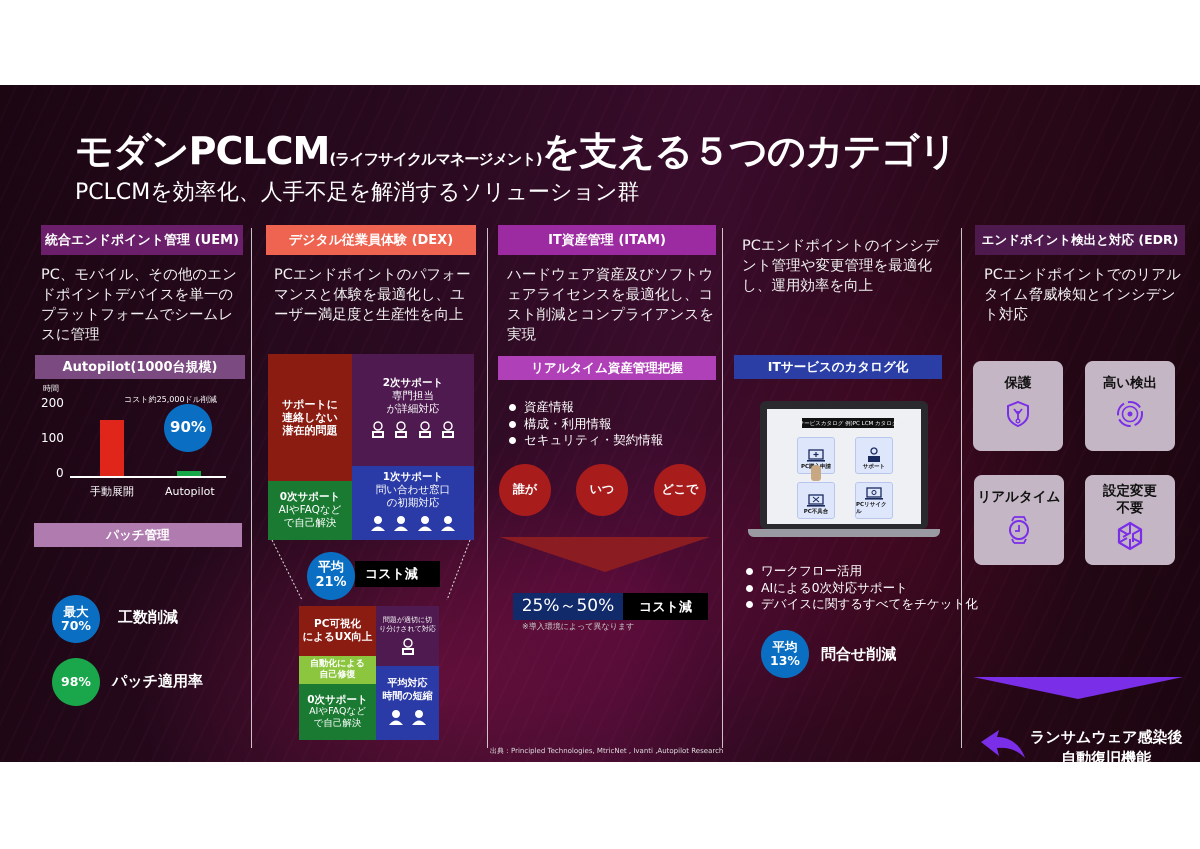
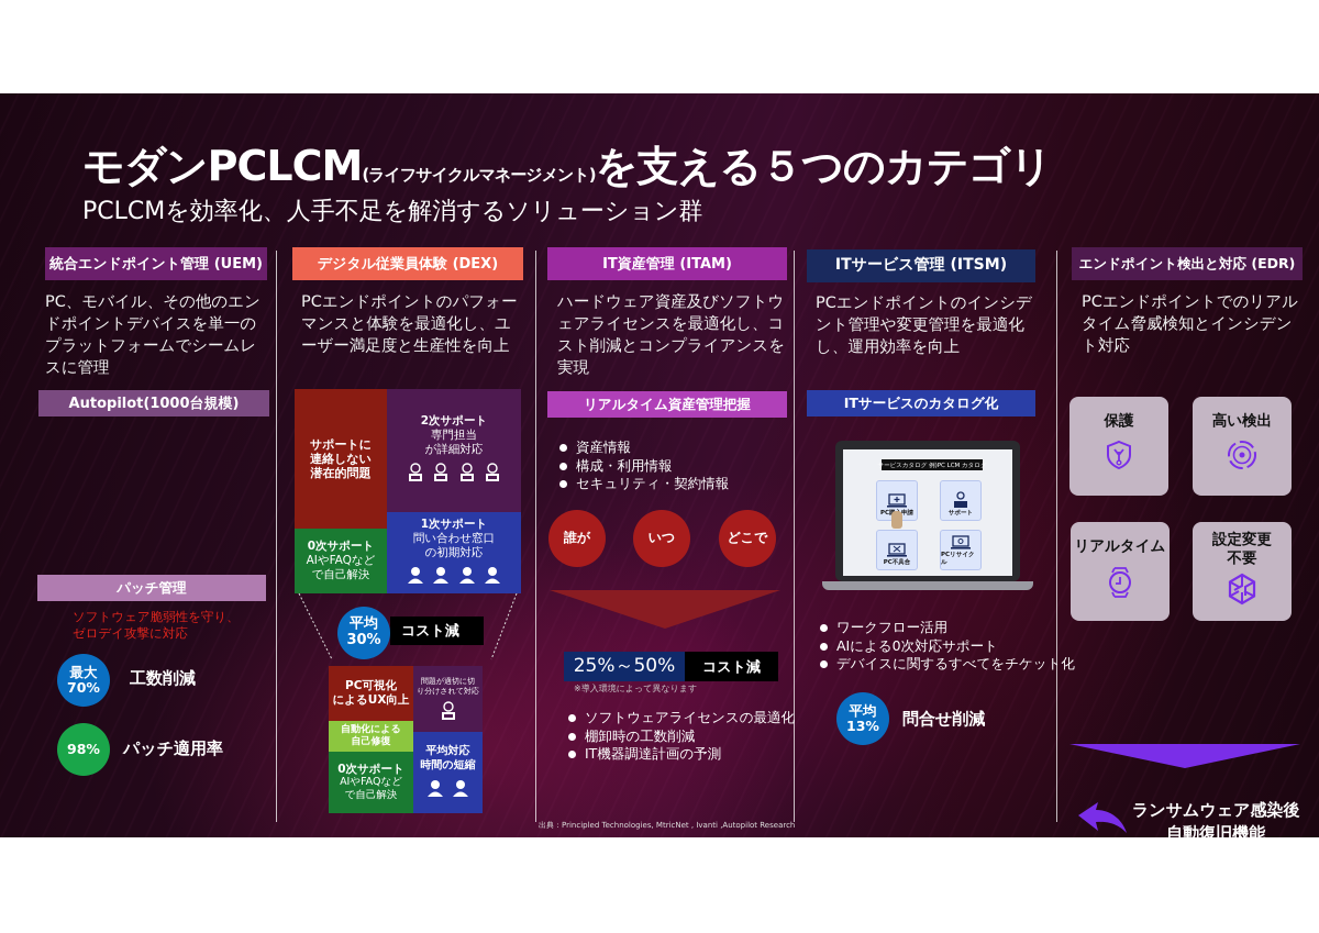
  モダンPCLCM(ライフサイクルマネージメント)を支える５つのカテゴリ
  PCLCMを効率化、人手不足を解消するソリューション群
  統合エンドポイント管理 (UEM)
  PC、モバイル、その他のエンドポイントデバイスを単一のプラットフォームでシームレスに管理
  Autopilot(1000台規模)
- 時間
- 200
- 100
- 0
- コスト約25,000ドル削減
- 90%
- 手動展開
- Autopilot
  パッチ管理
+ ソフトウェア脆弱性を守り、
+ ゼロデイ攻撃に対応
  最大
  70%
  工数削減
  98%
  パッチ適用率
  デジタル従業員体験 (DEX)
  PCエンドポイントのパフォーマンスと体験を最適化し、ユーザー満足度と生産性を向上
  サポートに
  連絡しない
  潜在的問題
  2次サポート
  専門担当
  が詳細対応
  0次サポート
  AIやFAQなど
  で自己解決
  1次サポート
  問い合わせ窓口
  の初期対応
  平均
- 21%
+ 30%
  コスト減
  PC可視化
  によるUX向上
  自動化による
  自己修復
  0次サポート
  AIやFAQなど
  で自己解決
  問題が適切に切
  り分けされて対応
  平均対応
  時間の短縮
  IT資産管理 (ITAM)
  ハードウェア資産及びソフトウェアライセンスを最適化し、コスト削減とコンプライアンスを実現
  リアルタイム資産管理把握
  資産情報
  構成・利用情報
  セキュリティ・契約情報
  誰が
  いつ
  どこで
  25%～50%
  コスト減
  ※導入環境によって異なります
+ ソフトウェアライセンスの最適化
+ 棚卸時の工数削減
+ IT機器調達計画の予測
+ ITサービス管理 (ITSM)
  PCエンドポイントのインシデント管理や変更管理を最適化し、運用効率を向上
  ITサービスのカタログ化
  ワークフロー活用
  AIによる0次対応サポート
  デバイスに関するすべてをチケット化
  平均
  13%
  問合せ削減
  エンドポイント検出と対応 (EDR)
  PCエンドポイントでのリアルタイム脅威検知とインシデント対応
  保護
  高い検出
  リアルタイム
  設定変更
  不要
  ランサムウェア感染後
  自動復旧機能
  出典：Principled Technologies, MtricNet , Ivanti ,Autopilot Research
